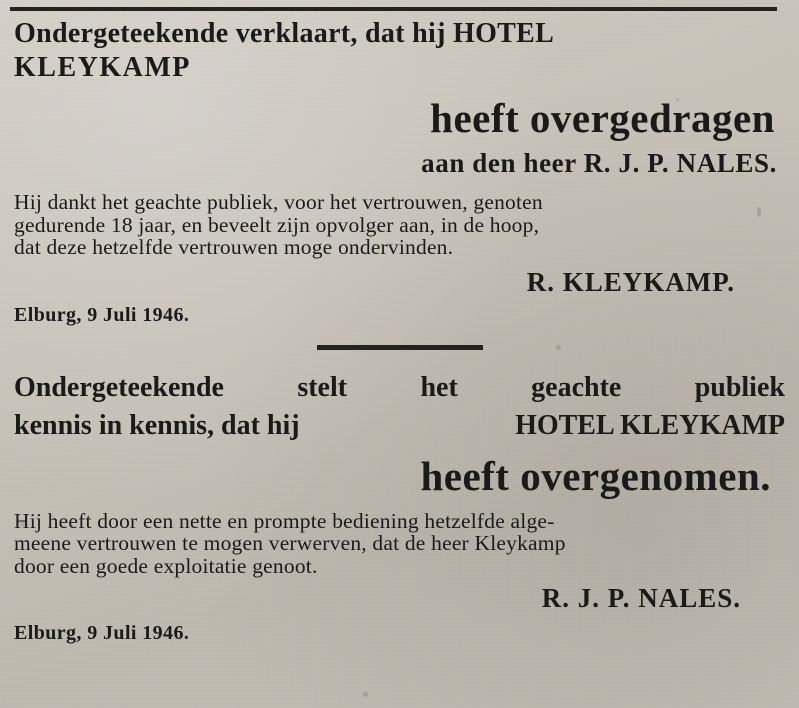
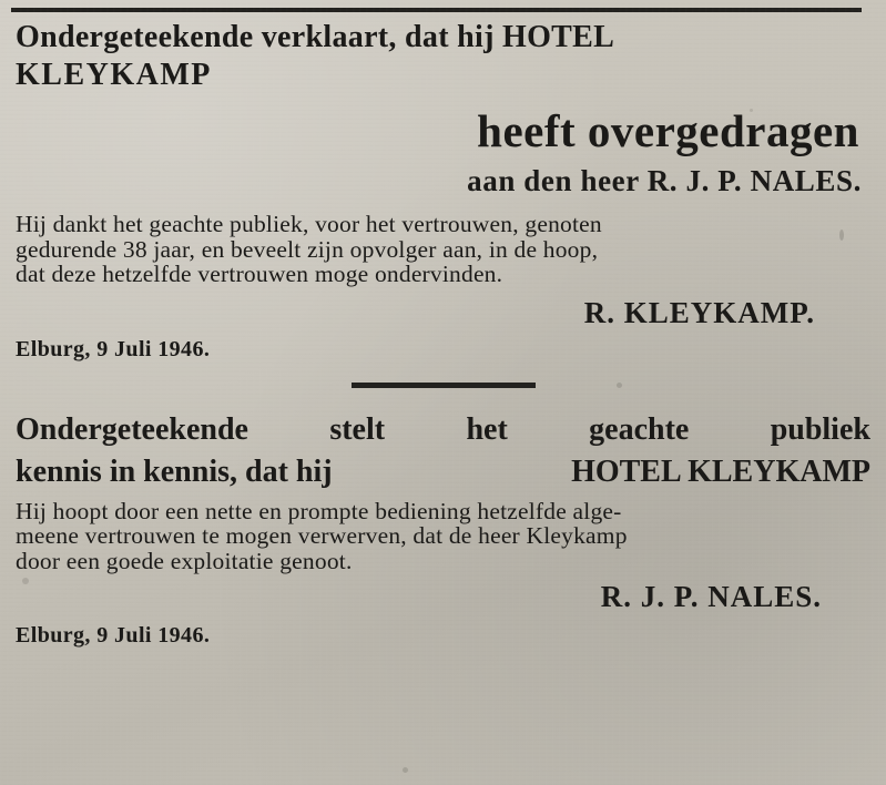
  Ondergeteekende verklaart, dat hij HOTEL
  KLEYKAMP
  heeft overgedragen
  aan den heer R. J. P. NALES.
  Hij dankt het geachte publiek, voor het vertrouwen, genoten
- gedurende 18 jaar, en beveelt zijn opvolger aan, in de hoop,
+ gedurende 38 jaar, en beveelt zijn opvolger aan, in de hoop,
  dat deze hetzelfde vertrouwen moge ondervinden.
  R. KLEYKAMP.
  Elburg, 9 Juli 1946.
  Ondergeteekende
  stelt
  het
  geachte
  publiek
  kennis in kennis, dat hij
  HOTEL KLEYKAMP
- heeft overgenomen.
- Hij heeft door een nette en prompte bediening hetzelfde alge-
+ Hij hoopt door een nette en prompte bediening hetzelfde alge-
  meene vertrouwen te mogen verwerven, dat de heer Kleykamp
  door een goede exploitatie genoot.
  R. J. P. NALES.
  Elburg, 9 Juli 1946.
